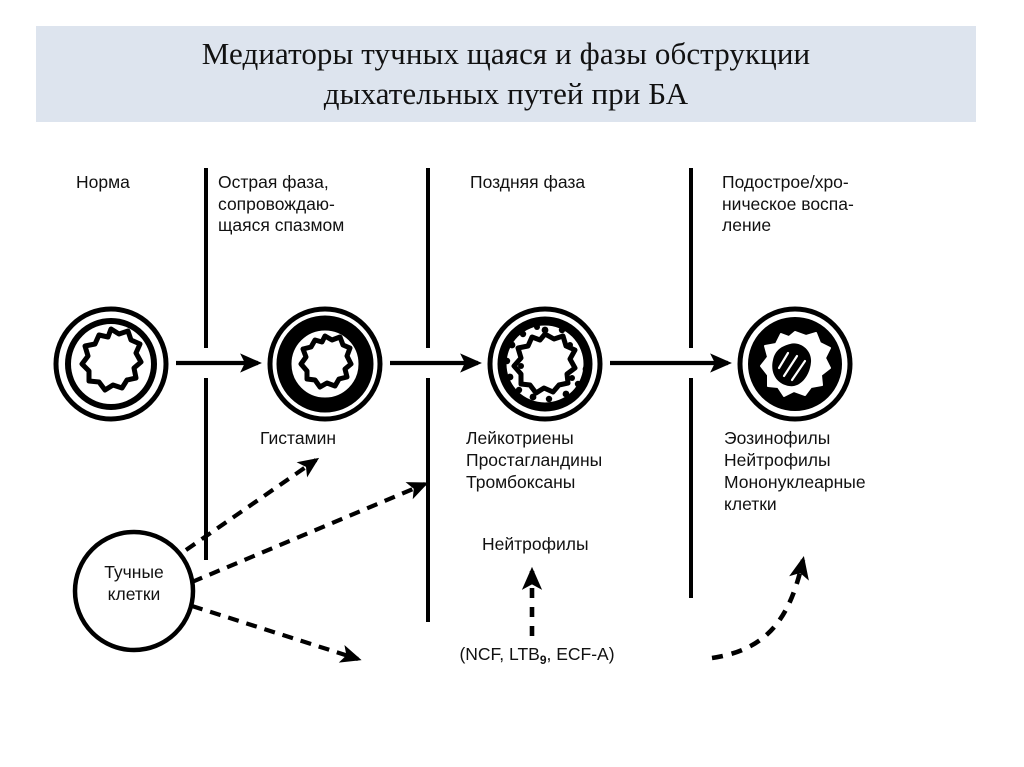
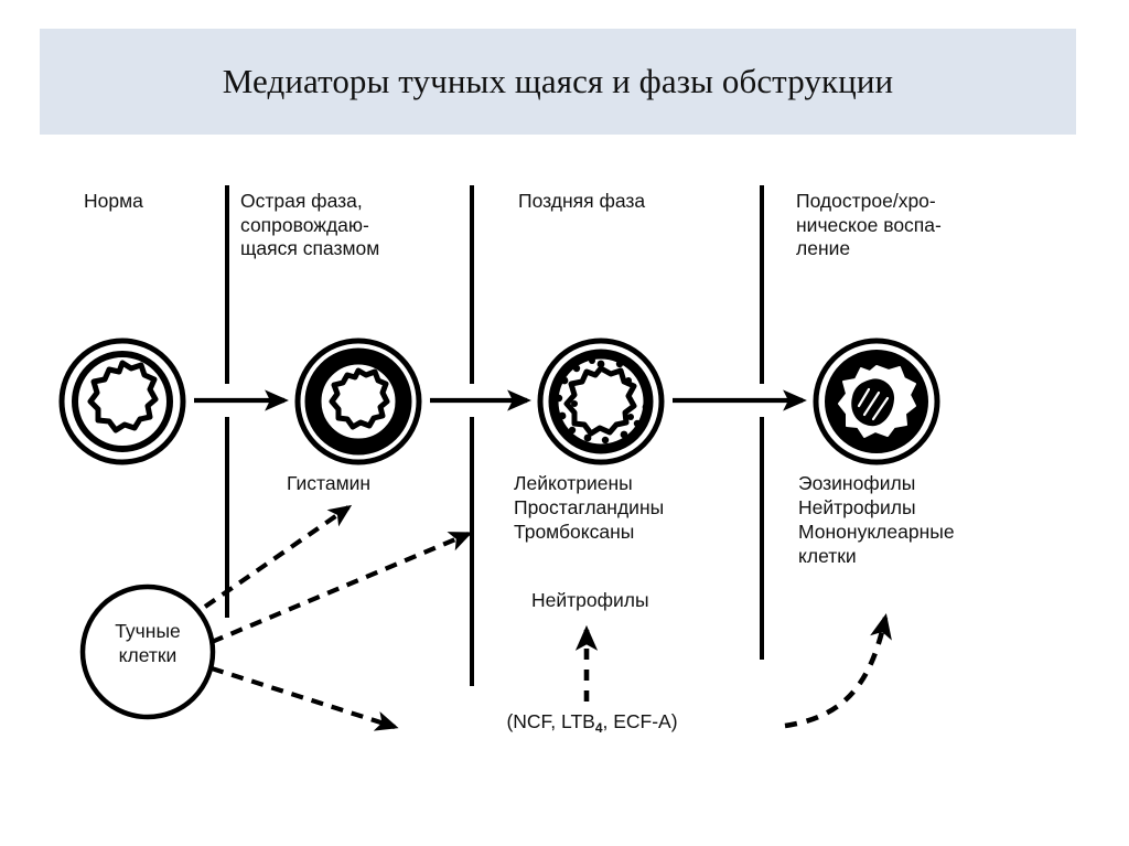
  Медиаторы тучных щаяся и фазы обструкции
- дыхательных путей при БА
  Норма
  Острая фаза,
  сопровождаю-
  щаяся спазмом
  Поздняя фаза
  Подострое/хро-
  ническое воспа-
  ление
  Гистамин
  Лейкотриены
  Простагландины
  Тромбоксаны
  Нейтрофилы
  Эозинофилы
  Нейтрофилы
  Мононуклеарные
  клетки
  Тучные
  клетки
- (NCF, LTB9, ECF-A)
+ (NCF, LTB4, ECF-A)
